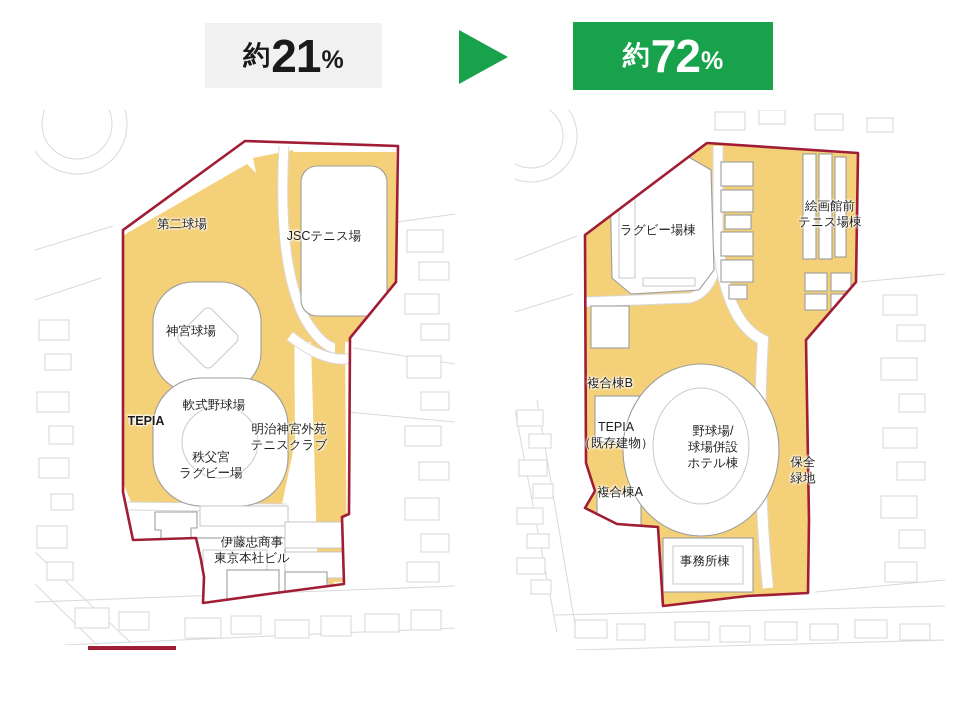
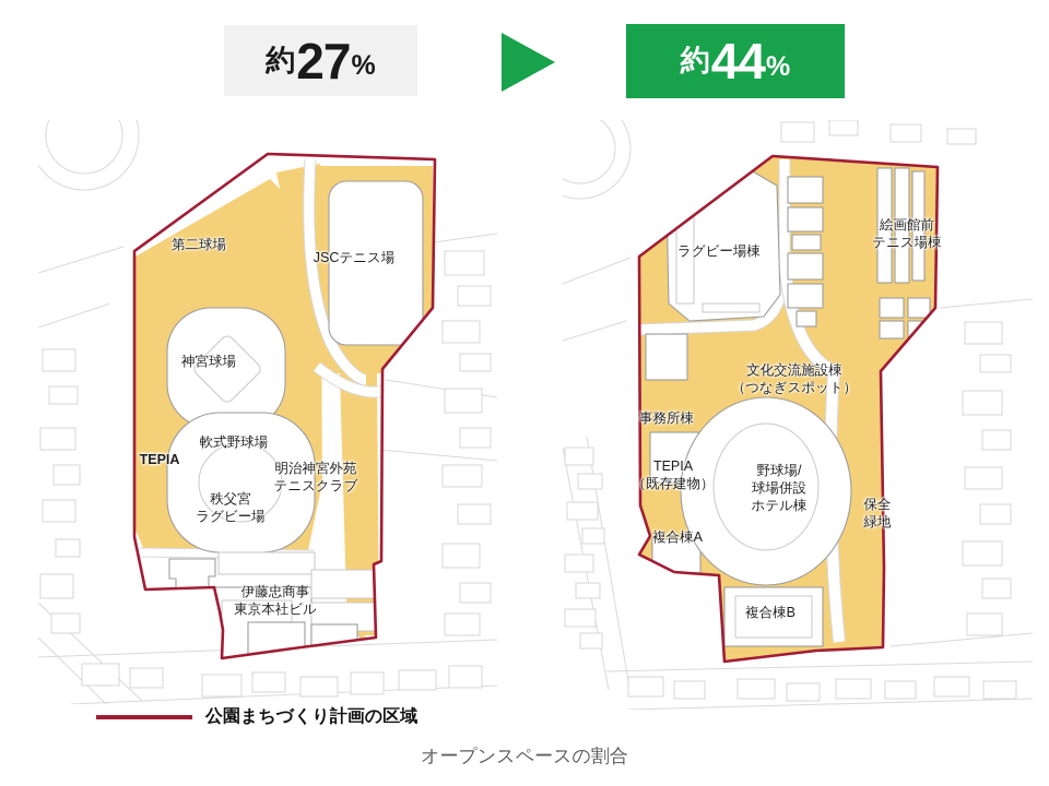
  約
- 21
+ 27
  %
  約
- 72
+ 44
  %
  第二球場
  JSCテニス場
  神宮球場
  軟式野球場
  TEPIA
  明治神宮外苑
  テニスクラブ
  秩父宮
  ラグビー場
  伊藤忠商事
  東京本社ビル
  ラグビー場棟
  絵画館前
  テニス場棟
+ 文化交流施設棟
+ （つなぎスポット）
- 複合棟B
+ 事務所棟
  TEPIA
  （既存建物）
  複合棟A
  野球場/
  球場併設
  ホテル棟
  保全
  緑地
- 事務所棟
+ 複合棟B
+ 公園まちづくり計画の区域
+ オープンスペースの割合
